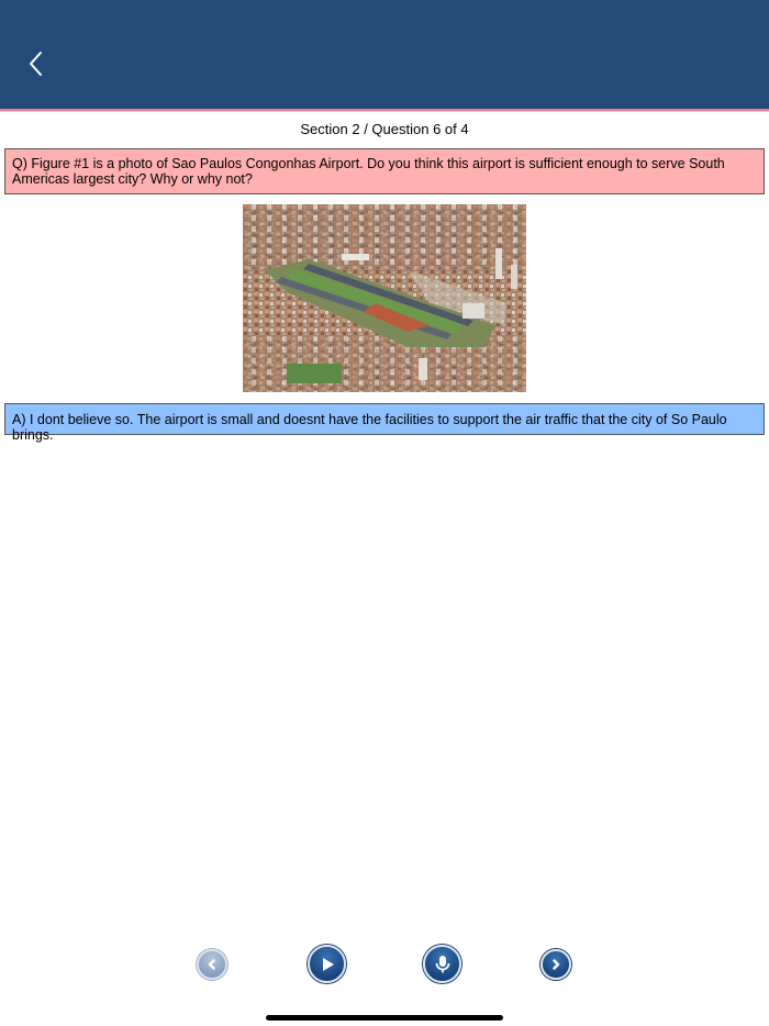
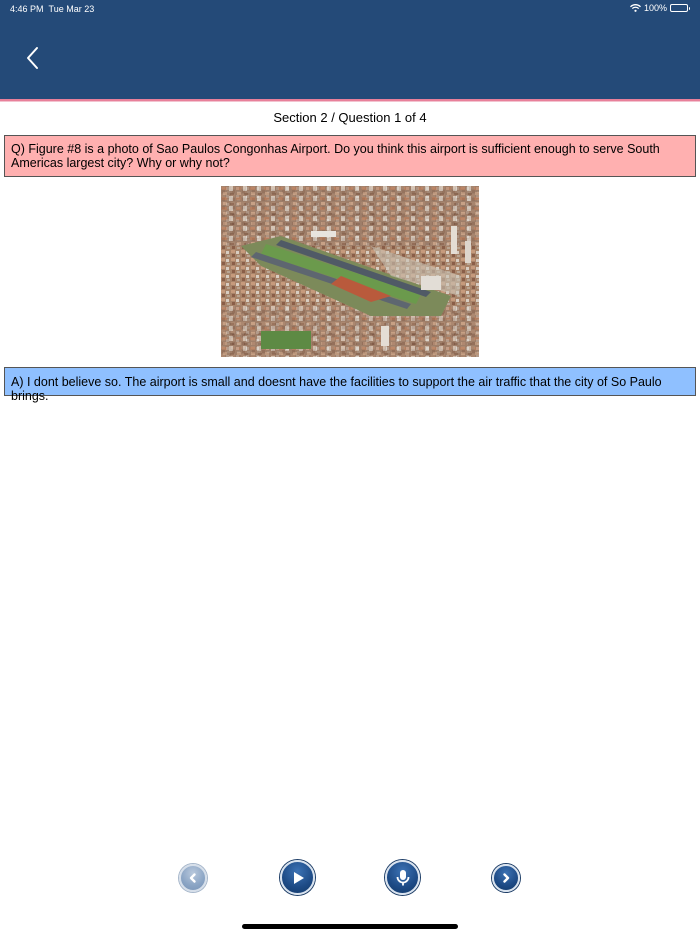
+ 4:46 PM Tue Mar 23
+ 100%
- Section 2 / Question 6 of 4
+ Section 2 / Question 1 of 4
- Q) Figure #1 is a photo of Sao Paulos Congonhas Airport. Do you think this airport is sufficient enough to serve South Americas largest city? Why or why not?
+ Q) Figure #8 is a photo of Sao Paulos Congonhas Airport. Do you think this airport is sufficient enough to serve South Americas largest city? Why or why not?
  A) I dont believe so. The airport is small and doesnt have the facilities to support the air traffic that the city of So Paulo brings.
